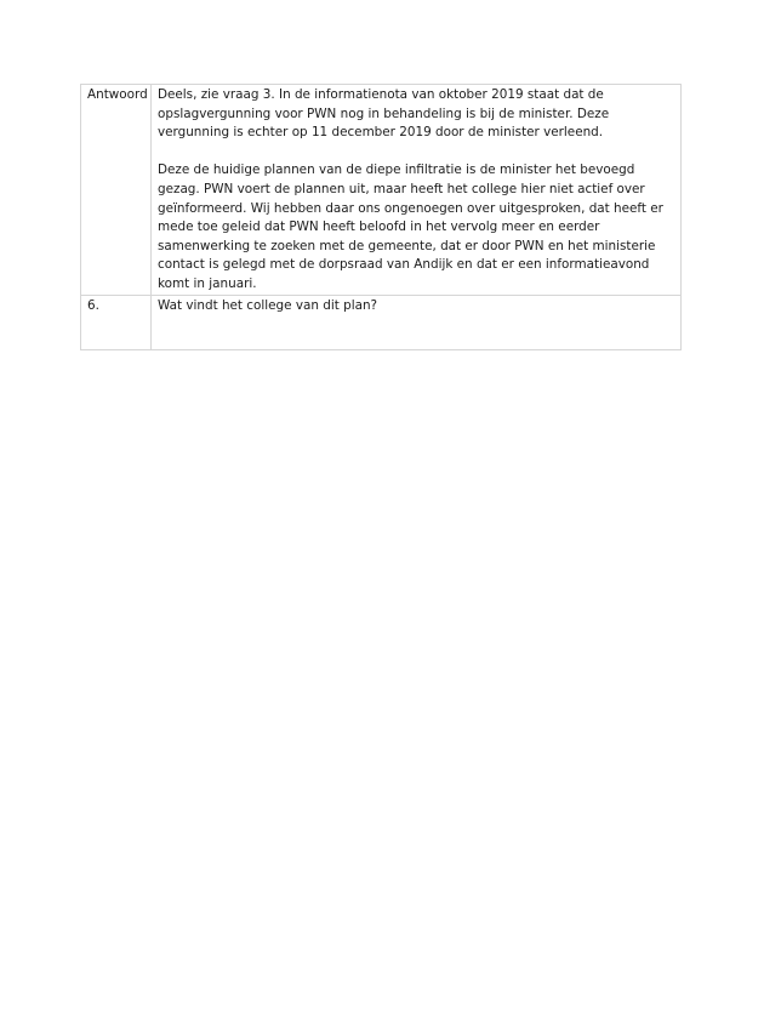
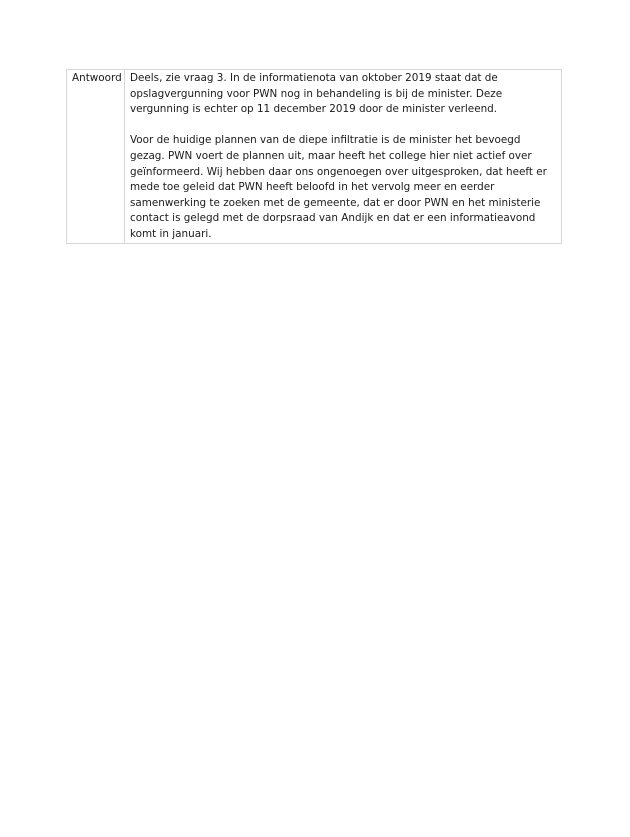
- Antwoord	Deels, zie vraag 3. In de informatienota van oktober 2019 staat dat de opslagvergunning voor PWN nog in behandeling is bij de minister. Deze vergunning is echter op 11 december 2019 door de minister verleend. Deze de huidige plannen van de diepe infiltratie is de minister het bevoegd gezag. PWN voert de plannen uit, maar heeft het college hier niet actief over geïnformeerd. Wij hebben daar ons ongenoegen over uitgesproken, dat heeft er mede toe geleid dat PWN heeft beloofd in het vervolg meer en eerder samenwerking te zoeken met de gemeente, dat er door PWN en het ministerie contact is gelegd met de dorpsraad van Andijk en dat er een informatieavond komt in januari.
+ Antwoord	Deels, zie vraag 3. In de informatienota van oktober 2019 staat dat de opslagvergunning voor PWN nog in behandeling is bij de minister. Deze vergunning is echter op 11 december 2019 door de minister verleend. Voor de huidige plannen van de diepe infiltratie is de minister het bevoegd gezag. PWN voert de plannen uit, maar heeft het college hier niet actief over geïnformeerd. Wij hebben daar ons ongenoegen over uitgesproken, dat heeft er mede toe geleid dat PWN heeft beloofd in het vervolg meer en eerder samenwerking te zoeken met de gemeente, dat er door PWN en het ministerie contact is gelegd met de dorpsraad van Andijk en dat er een informatieavond komt in januari.
- 6.	Wat vindt het college van dit plan?
